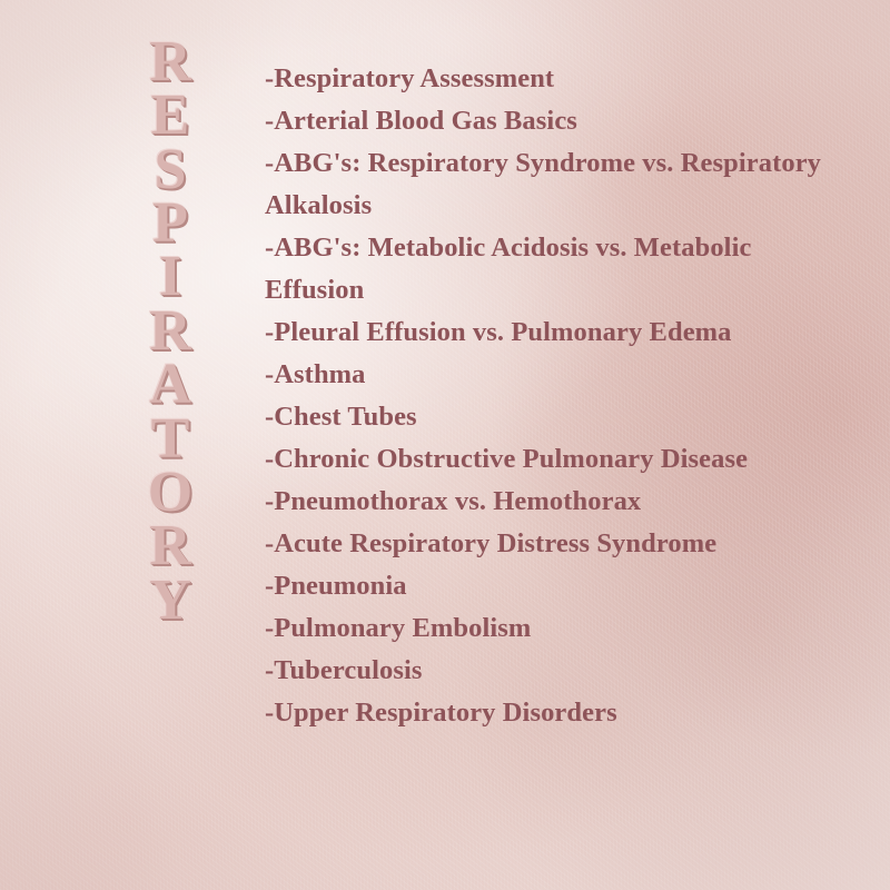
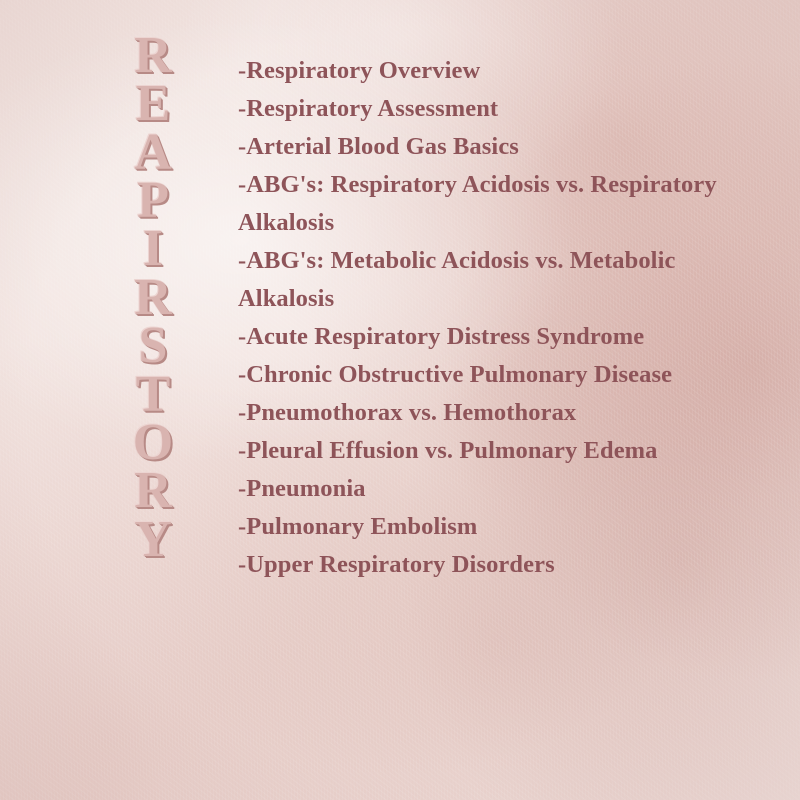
  R
  E
- S
+ A
  P
  I
  R
- A
+ S
  T
  O
  R
  Y
+ -Respiratory Overview
  -Respiratory Assessment
  -Arterial Blood Gas Basics
- -ABG's: Respiratory Syndrome vs. Respiratory Alkalosis
+ -ABG's: Respiratory Acidosis vs. Respiratory Alkalosis
- -ABG's: Metabolic Acidosis vs. Metabolic Effusion
+ -ABG's: Metabolic Acidosis vs. Metabolic Alkalosis
- -Pleural Effusion vs. Pulmonary Edema
+ -Acute Respiratory Distress Syndrome
- -Asthma
- -Chest Tubes
  -Chronic Obstructive Pulmonary Disease
  -Pneumothorax vs. Hemothorax
- -Acute Respiratory Distress Syndrome
+ -Pleural Effusion vs. Pulmonary Edema
  -Pneumonia
  -Pulmonary Embolism
- -Tuberculosis
  -Upper Respiratory Disorders
